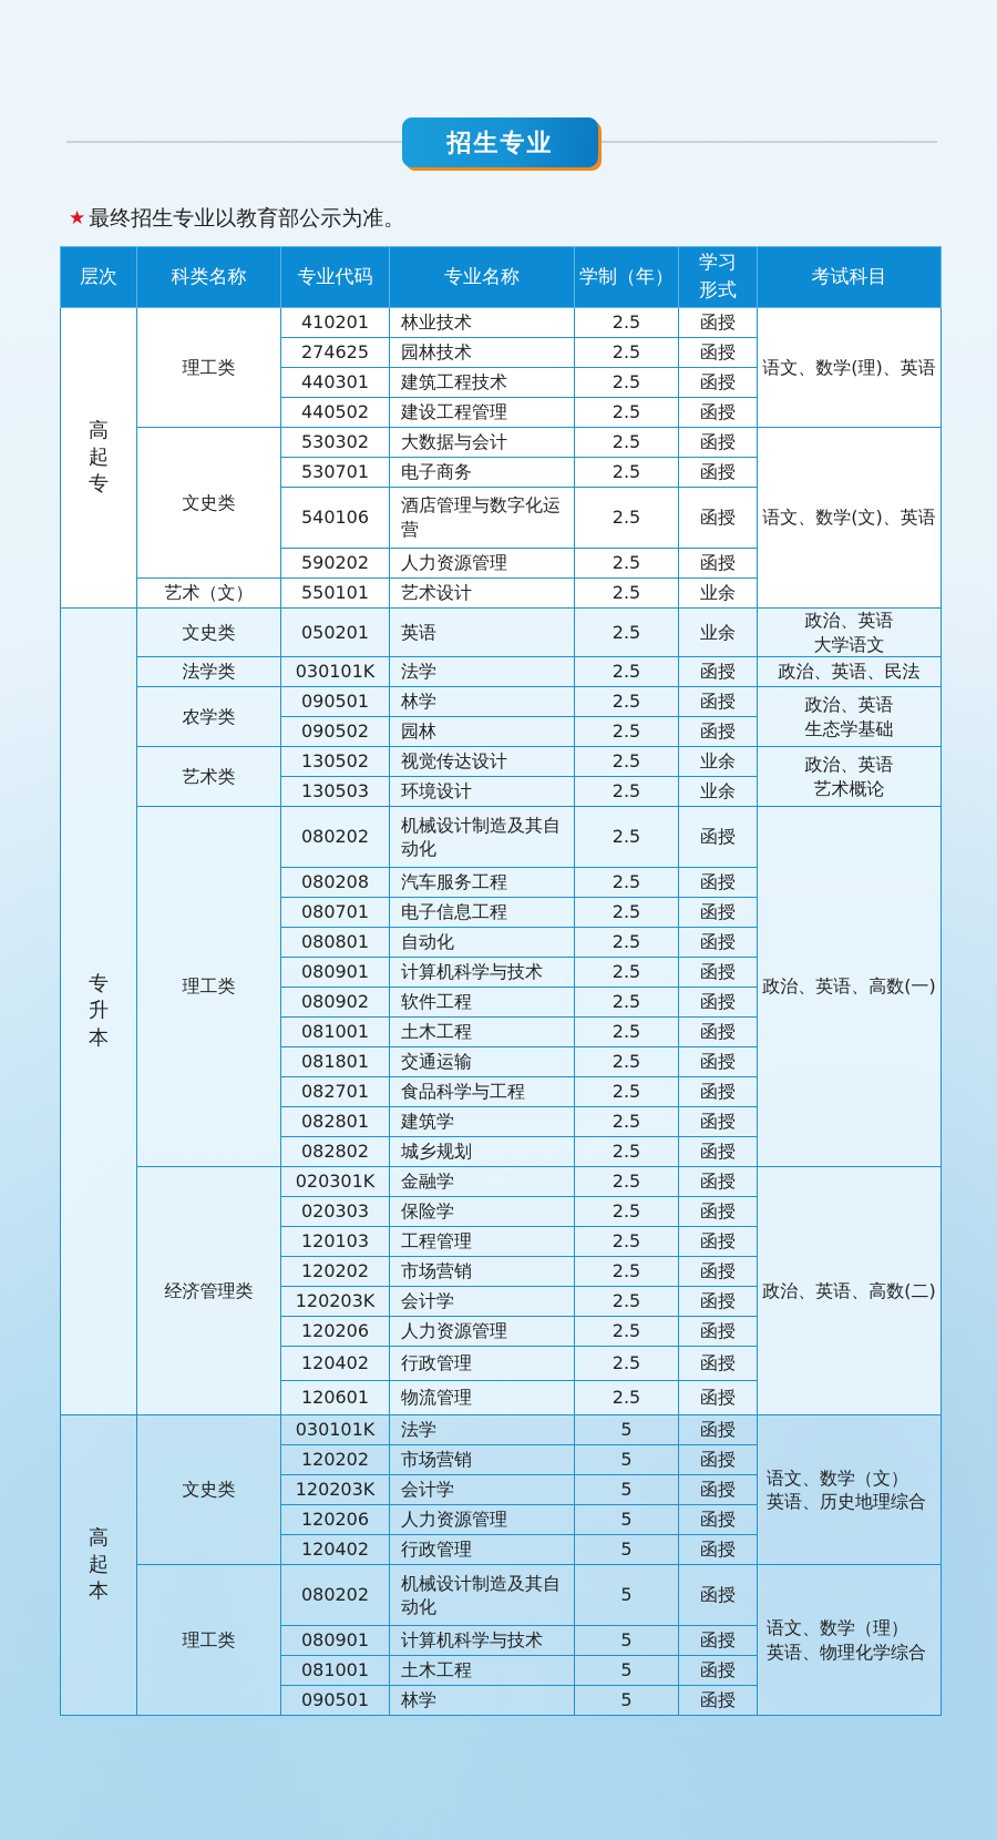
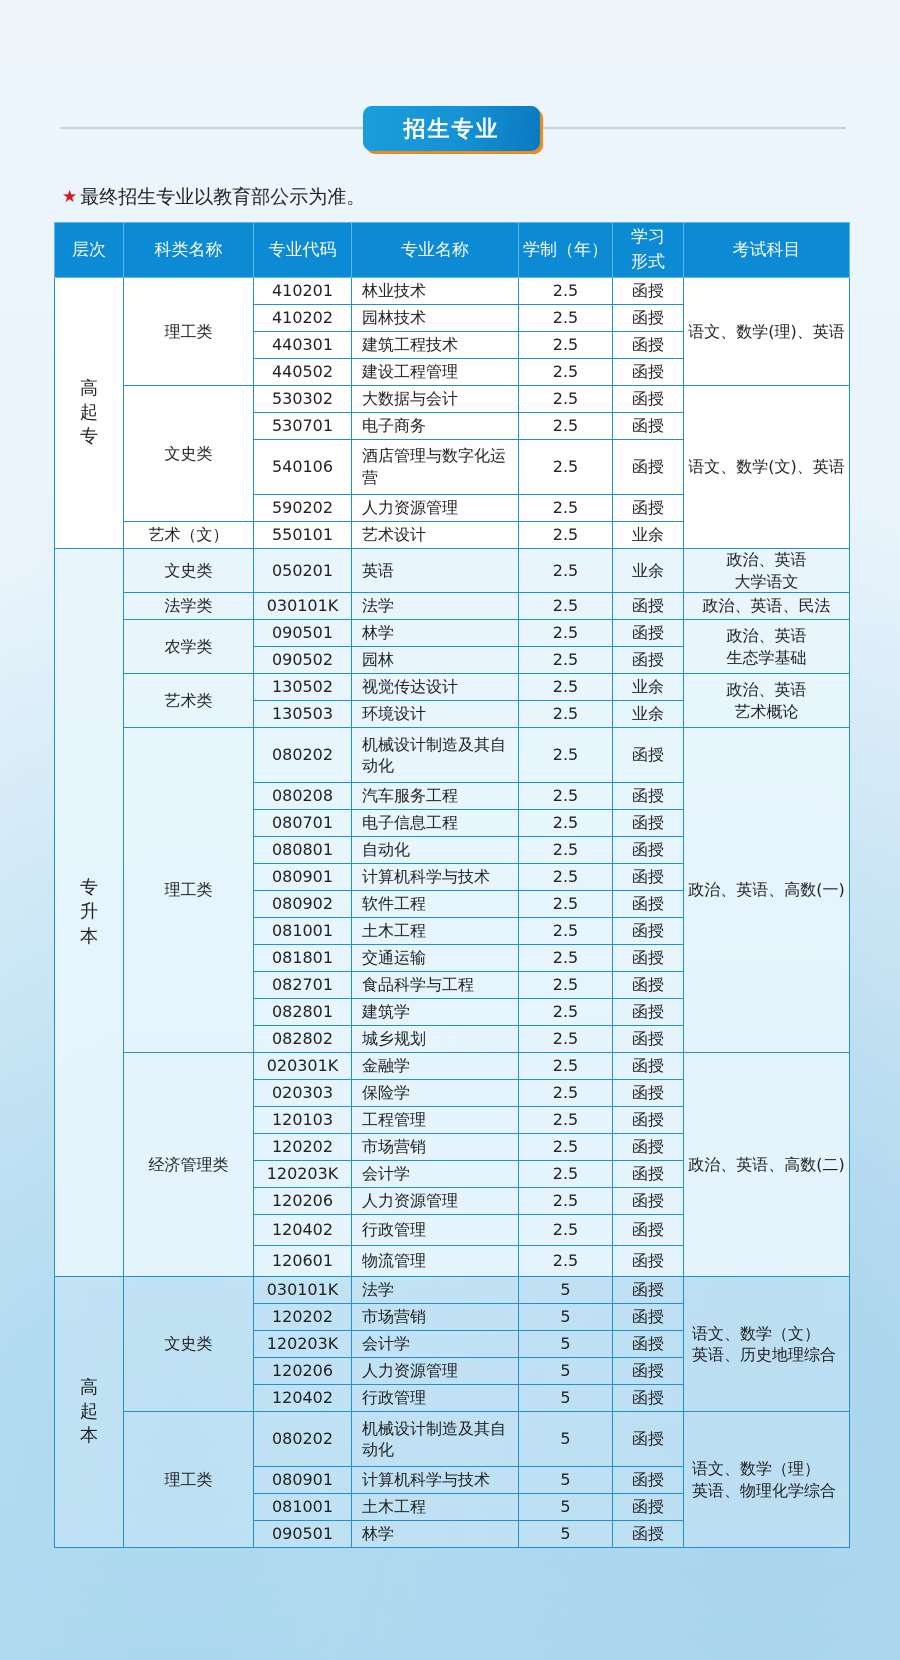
  招生专业
  ★
  最终招生专业以教育部公示为准。
  层次	科类名称	专业代码	专业名称	学制（年）	学习 形式	考试科目
  高起专	理工类	410201	林业技术	2.5	函授	语文、数学(理)、英语
- 274625	园林技术	2.5	函授
+ 410202	园林技术	2.5	函授
  440301	建筑工程技术	2.5	函授
  440502	建设工程管理	2.5	函授
  文史类	530302	大数据与会计	2.5	函授	语文、数学(文)、英语
  530701	电子商务	2.5	函授
  540106	酒店管理与数字化运营	2.5	函授
  590202	人力资源管理	2.5	函授
  艺术（文）	550101	艺术设计	2.5	业余
  专升本	文史类	050201	英语	2.5	业余	政治、英语 大学语文
  法学类	030101K	法学	2.5	函授	政治、英语、民法
  农学类	090501	林学	2.5	函授	政治、英语 生态学基础
  090502	园林	2.5	函授
  艺术类	130502	视觉传达设计	2.5	业余	政治、英语 艺术概论
  130503	环境设计	2.5	业余
  理工类	080202	机械设计制造及其自动化	2.5	函授	政治、英语、高数(一)
  080208	汽车服务工程	2.5	函授
  080701	电子信息工程	2.5	函授
  080801	自动化	2.5	函授
  080901	计算机科学与技术	2.5	函授
  080902	软件工程	2.5	函授
  081001	土木工程	2.5	函授
  081801	交通运输	2.5	函授
  082701	食品科学与工程	2.5	函授
  082801	建筑学	2.5	函授
  082802	城乡规划	2.5	函授
  经济管理类	020301K	金融学	2.5	函授	政治、英语、高数(二)
  020303	保险学	2.5	函授
  120103	工程管理	2.5	函授
  120202	市场营销	2.5	函授
  120203K	会计学	2.5	函授
  120206	人力资源管理	2.5	函授
  120402	行政管理	2.5	函授
  120601	物流管理	2.5	函授
  高起本	文史类	030101K	法学	5	函授	语文、数学（文） 英语、历史地理综合
  120202	市场营销	5	函授
  120203K	会计学	5	函授
  120206	人力资源管理	5	函授
  120402	行政管理	5	函授
  理工类	080202	机械设计制造及其自动化	5	函授	语文、数学（理） 英语、物理化学综合
  080901	计算机科学与技术	5	函授
  081001	土木工程	5	函授
  090501	林学	5	函授
